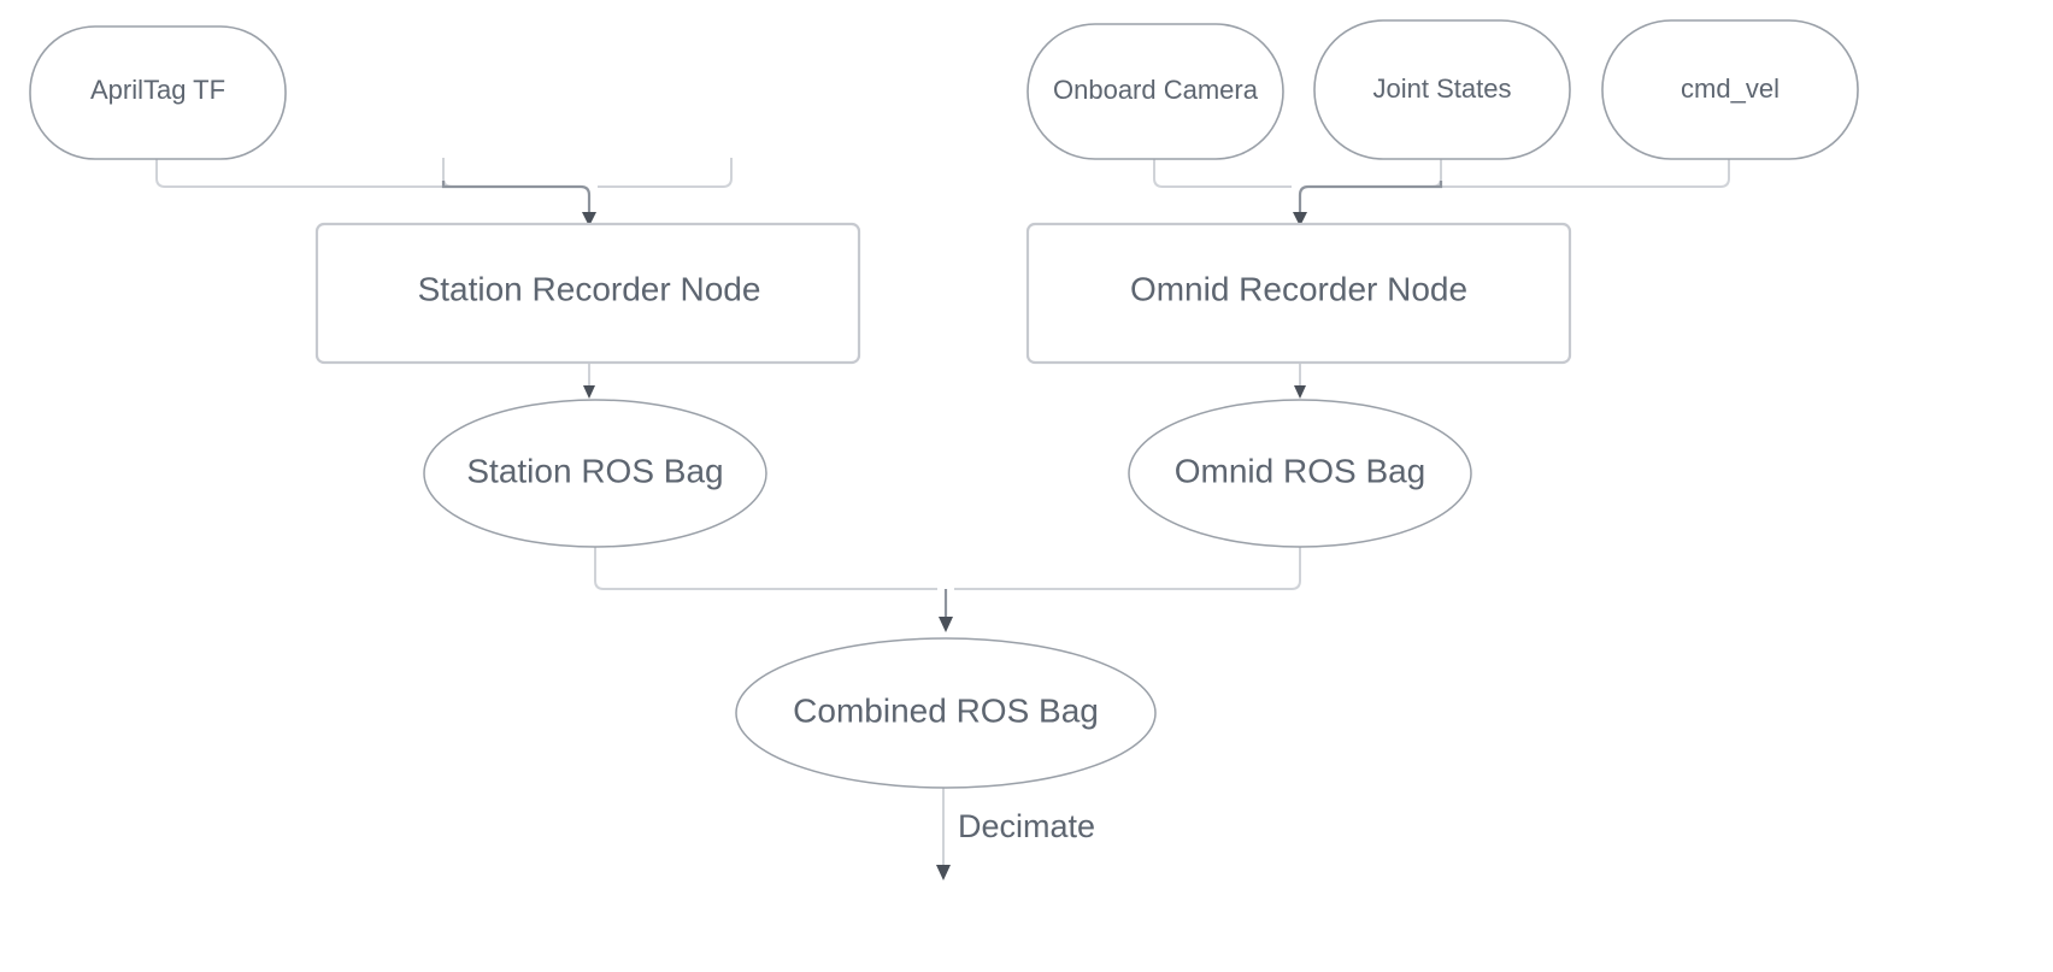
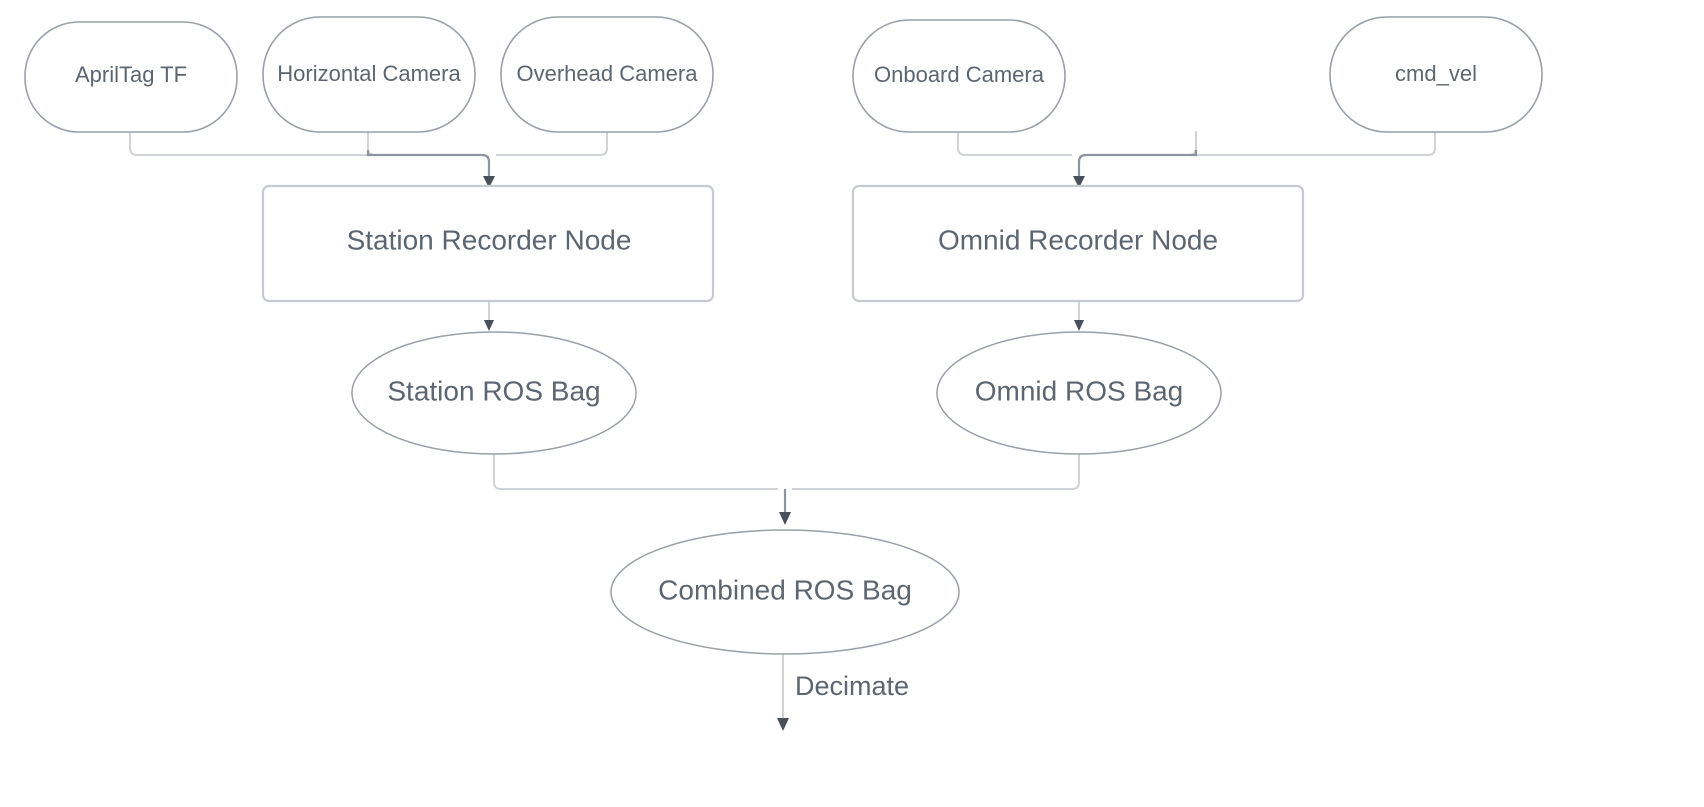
  Decimate
  AprilTag TF
+ Horizontal Camera
+ Overhead Camera
  Onboard Camera
- Joint States
  cmd_vel
  Station Recorder Node
  Omnid Recorder Node
  Station ROS Bag
  Omnid ROS Bag
  Combined ROS Bag
